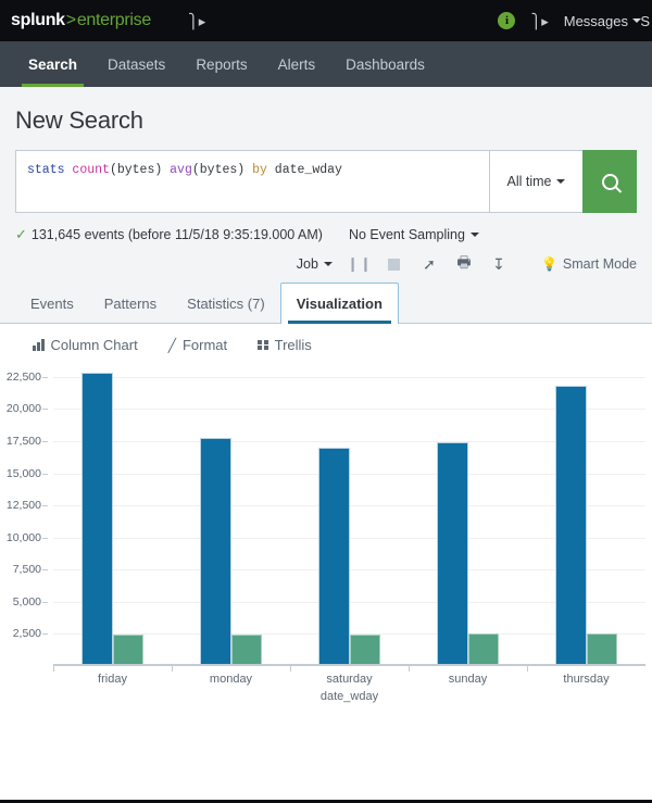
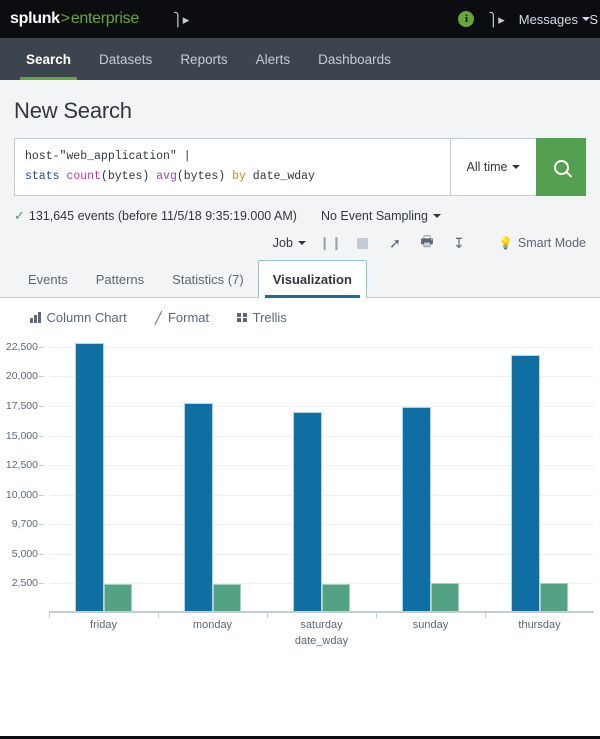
  splunk
  >
  enterprise
  ⎫▸
  i
  ⎫▸
  Messages
  S
  Search
  Datasets
  Reports
  Alerts
  Dashboards
  New Search
+ host-"web_application" |
  stats count(bytes) avg(bytes) by date_wday
  All time
  ✓
  131,645 events (before 11/5/18 9:35:19.000 AM)
  No Event Sampling
  Job
  ❙❙
  ➚
  🖶
  ↧
  💡
  Smart Mode
  Events
  Patterns
  Statistics (7)
  Visualization
  Column Chart
  ╱
  Format
  Trellis
  2,500
  5,000
- 7,500
+ 9,700
  10,000
  12,500
  15,000
  17,500
  20,000
  22,500
  friday
  monday
  saturday
  sunday
  thursday
  date_wday
